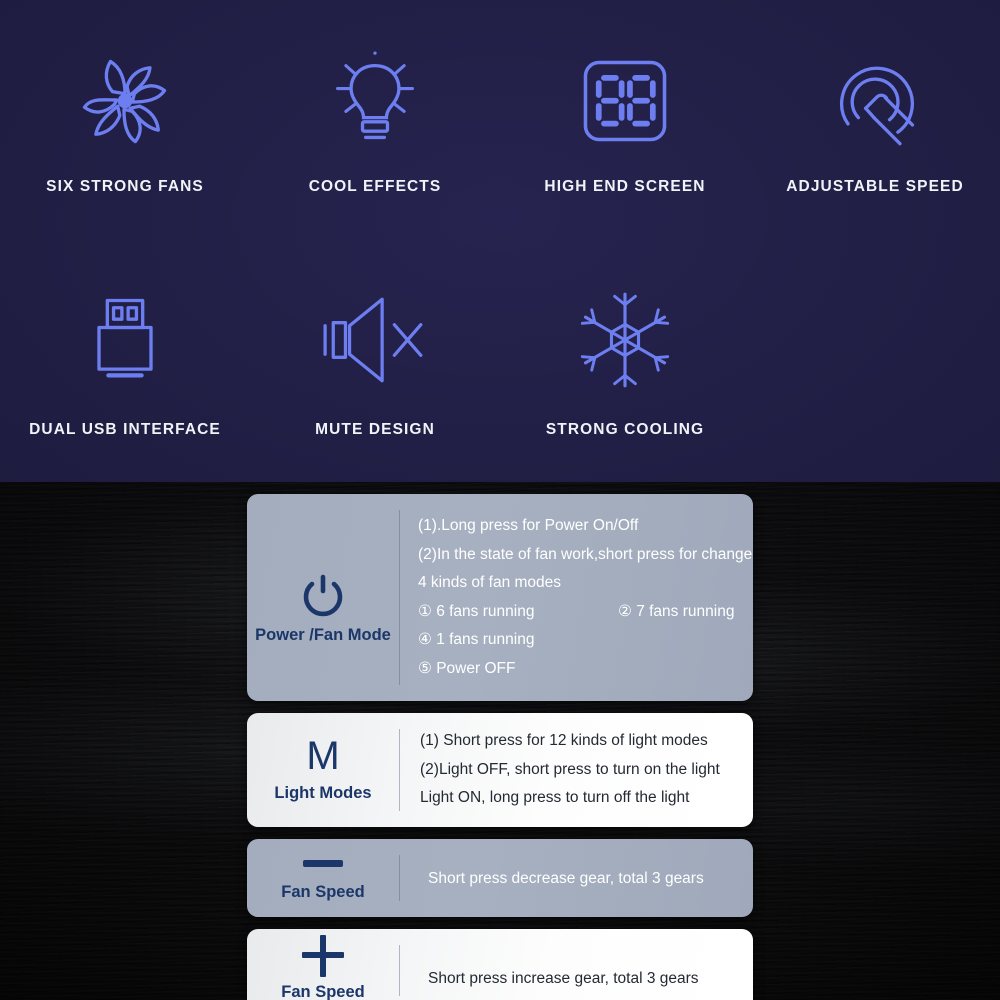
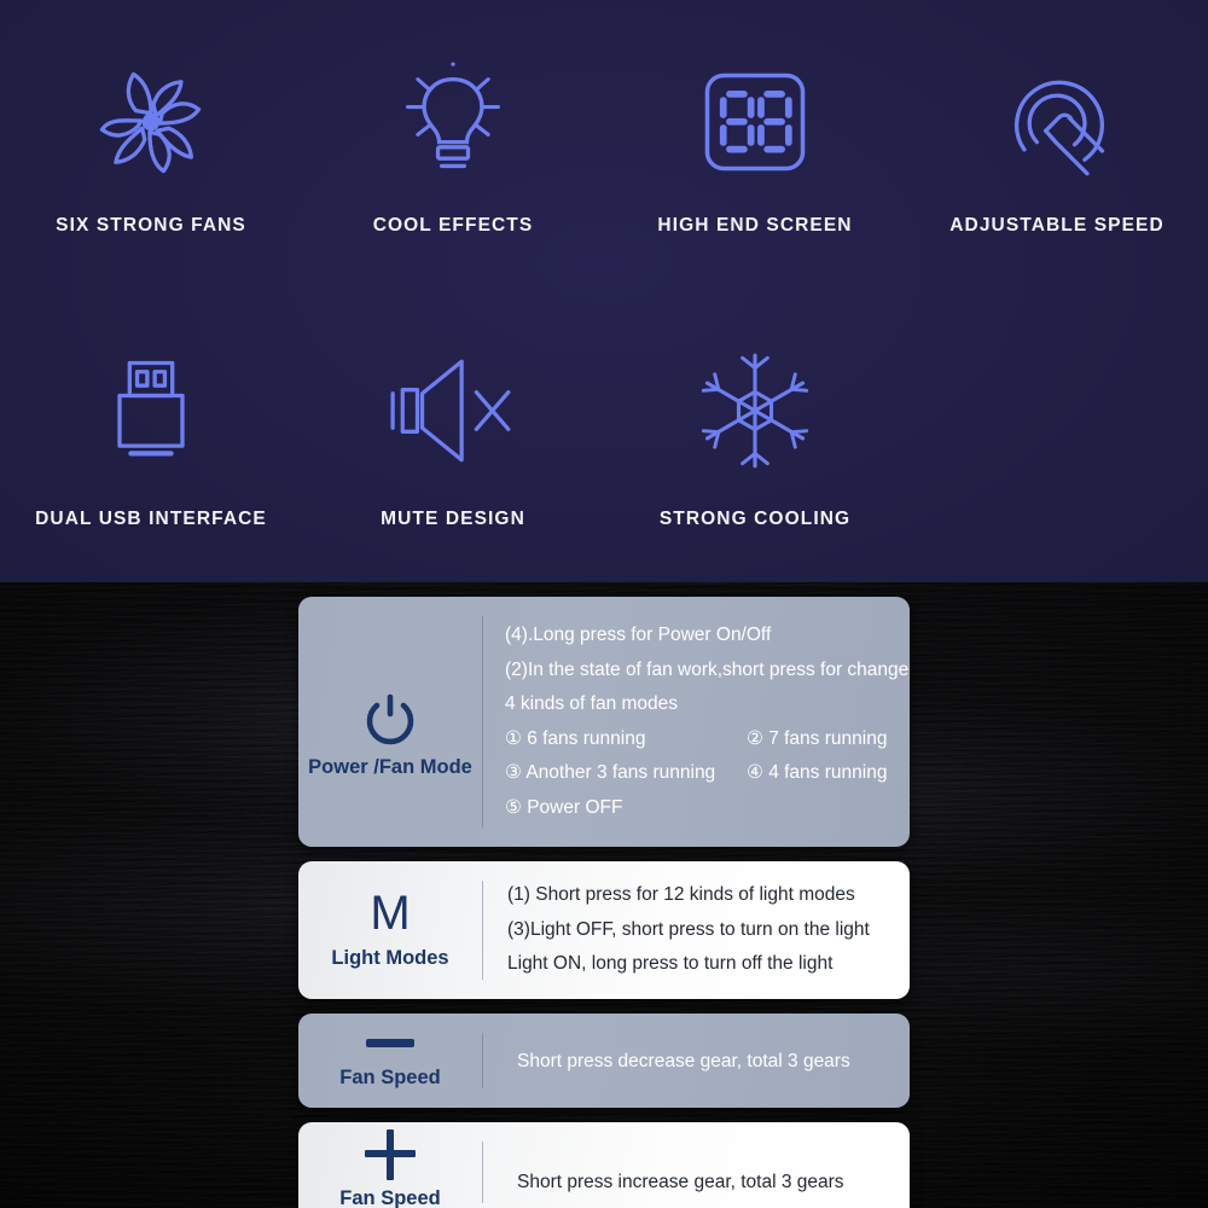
  SIX STRONG FANS
  COOL EFFECTS
  HIGH END SCREEN
  ADJUSTABLE SPEED
  DUAL USB INTERFACE
  MUTE DESIGN
  STRONG COOLING
  Power /Fan Mode
- (1).Long press for Power On/Off
+ (4).Long press for Power On/Off
  (2)In the state of fan work,short press for change
  4 kinds of fan modes
  ① 6 fans running
  ② 7 fans running
+ ③ Another 3 fans running
- ④ 1 fans running
+ ④ 4 fans running
  ⑤ Power OFF
  M
  Light Modes
  (1) Short press for 12 kinds of light modes
- (2)Light OFF, short press to turn on the light
+ (3)Light OFF, short press to turn on the light
  Light ON, long press to turn off the light
  Fan Speed
  Short press decrease gear, total 3 gears
  Fan Speed
  Short press increase gear, total 3 gears
